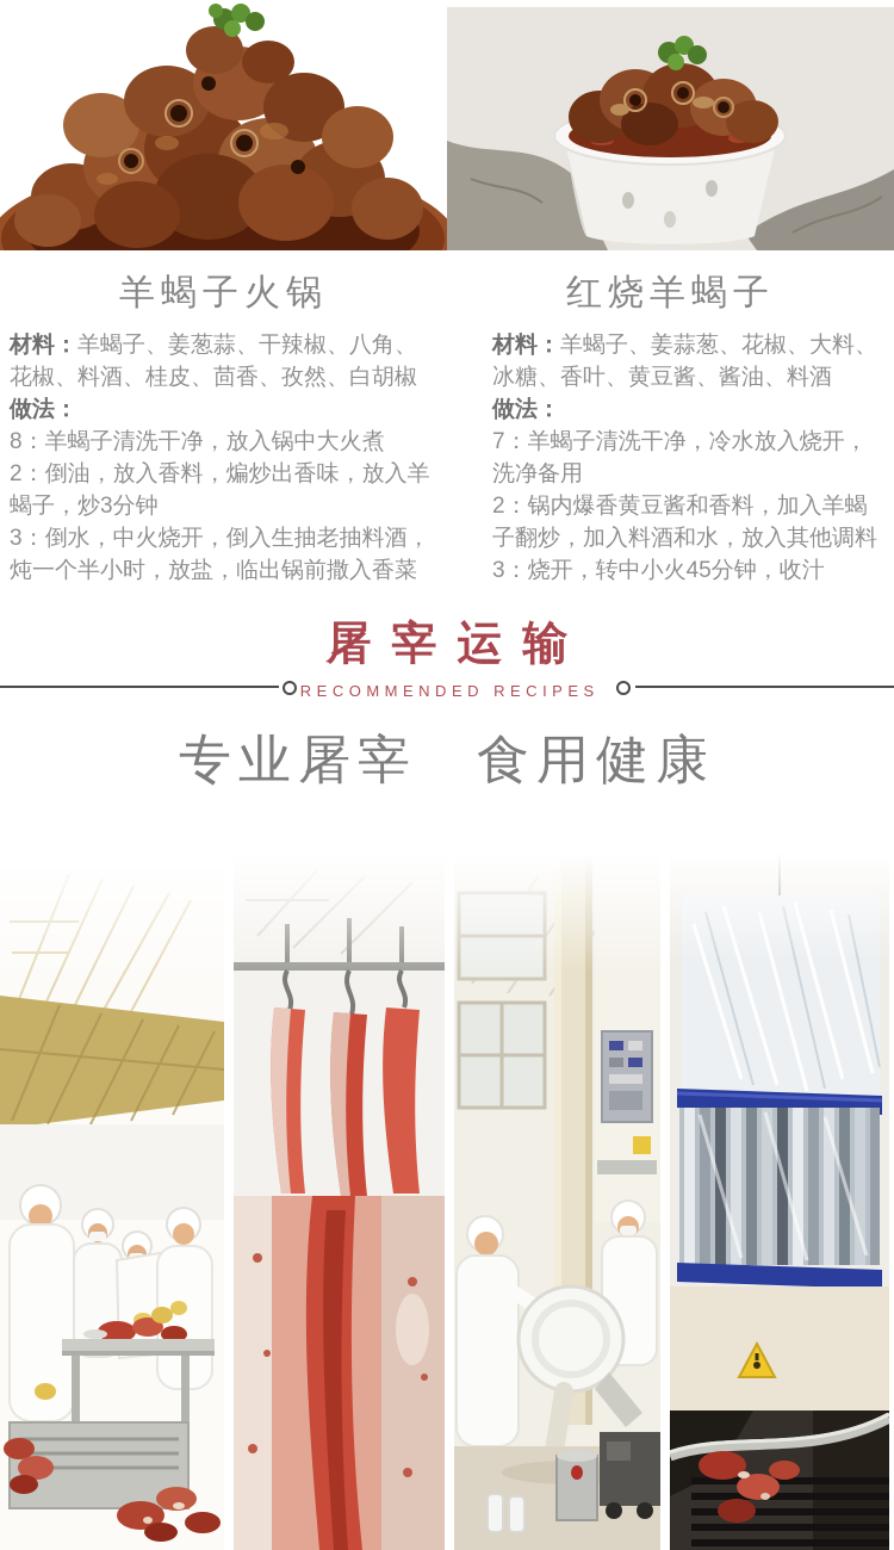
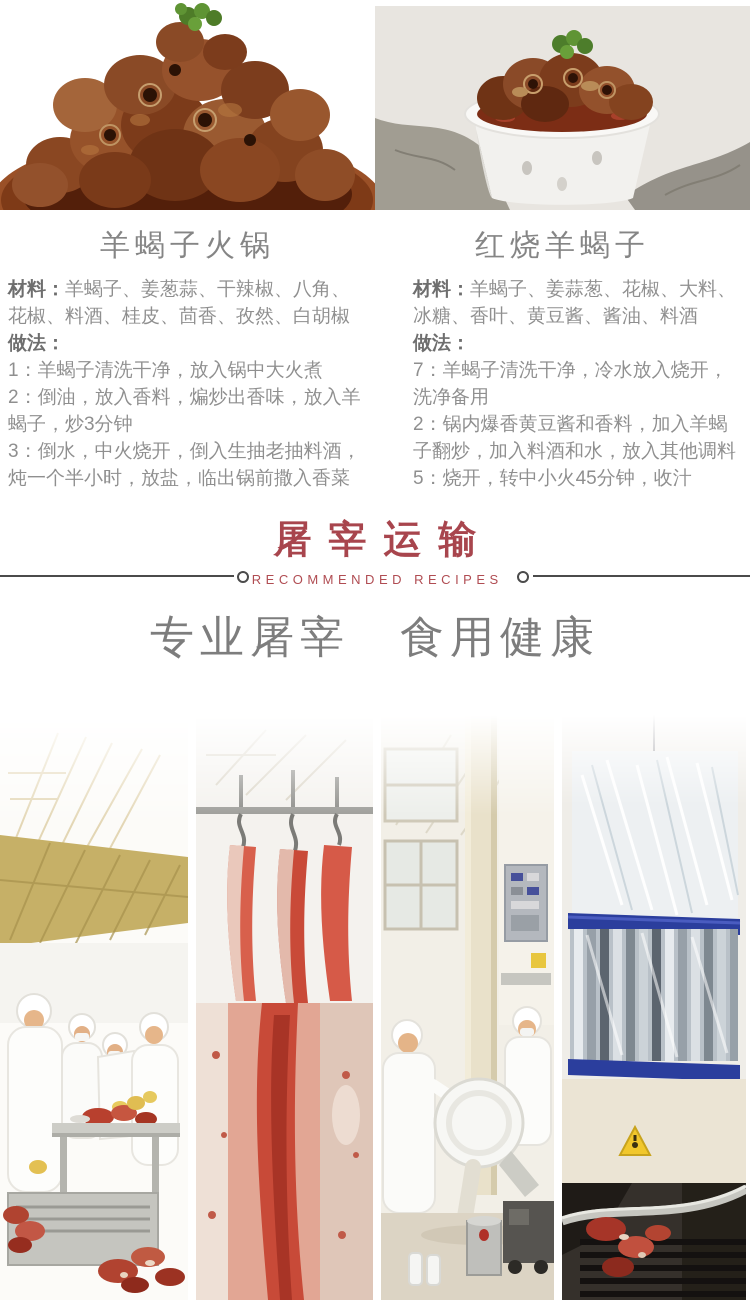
  羊蝎子火锅
  材料：羊蝎子、姜葱蒜、干辣椒、八角、花椒、料酒、桂皮、茴香、孜然、白胡椒
  做法：
- 8：羊蝎子清洗干净，放入锅中大火煮
+ 1：羊蝎子清洗干净，放入锅中大火煮
  2：倒油，放入香料，煸炒出香味，放入羊蝎子，炒3分钟
  3：倒水，中火烧开，倒入生抽老抽料酒，炖一个半小时，放盐，临出锅前撒入香菜
  红烧羊蝎子
  材料：羊蝎子、姜蒜葱、花椒、大料、冰糖、香叶、黄豆酱、酱油、料酒
  做法：
  7：羊蝎子清洗干净，冷水放入烧开，洗净备用
  2：锅内爆香黄豆酱和香料，加入羊蝎子翻炒，加入料酒和水，放入其他调料
- 3：烧开，转中小火45分钟，收汁
+ 5：烧开，转中小火45分钟，收汁
  屠宰运输
  RECOMMENDED RECIPES
  专业屠宰 食用健康
